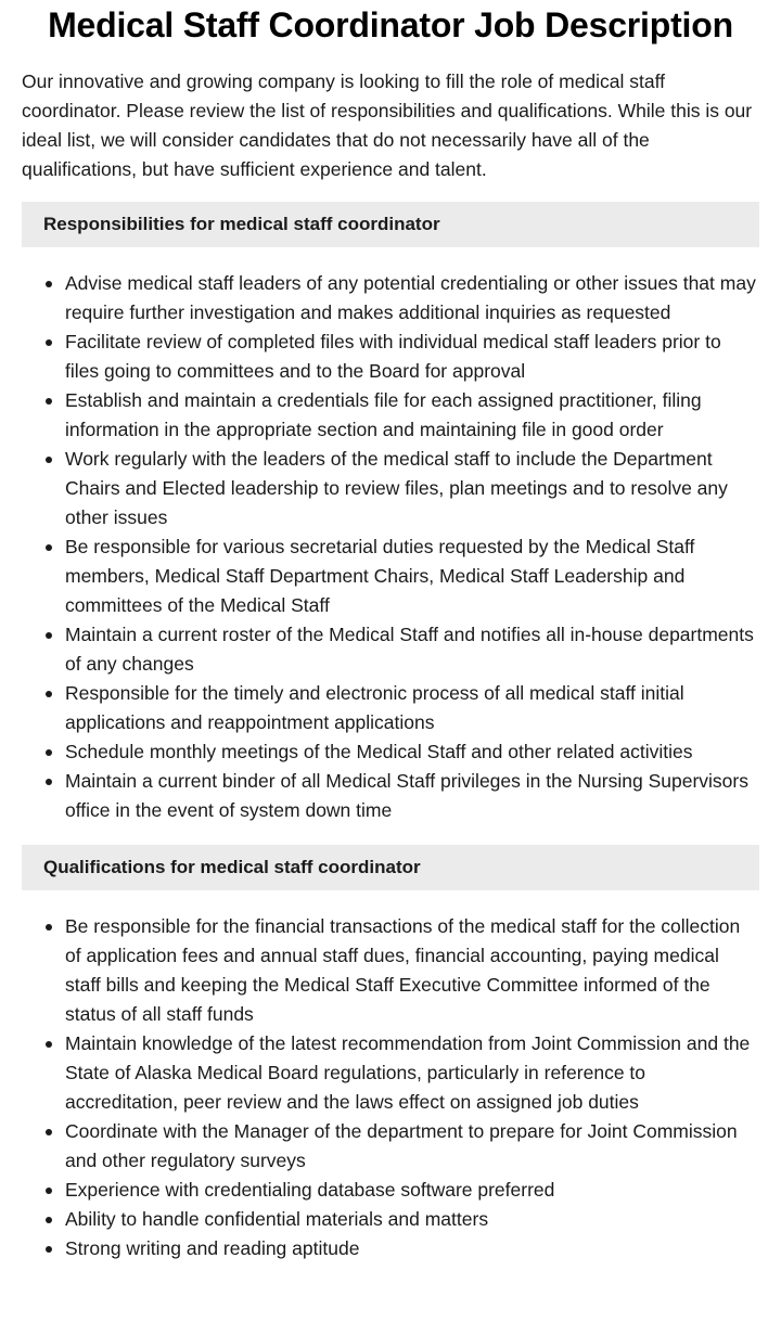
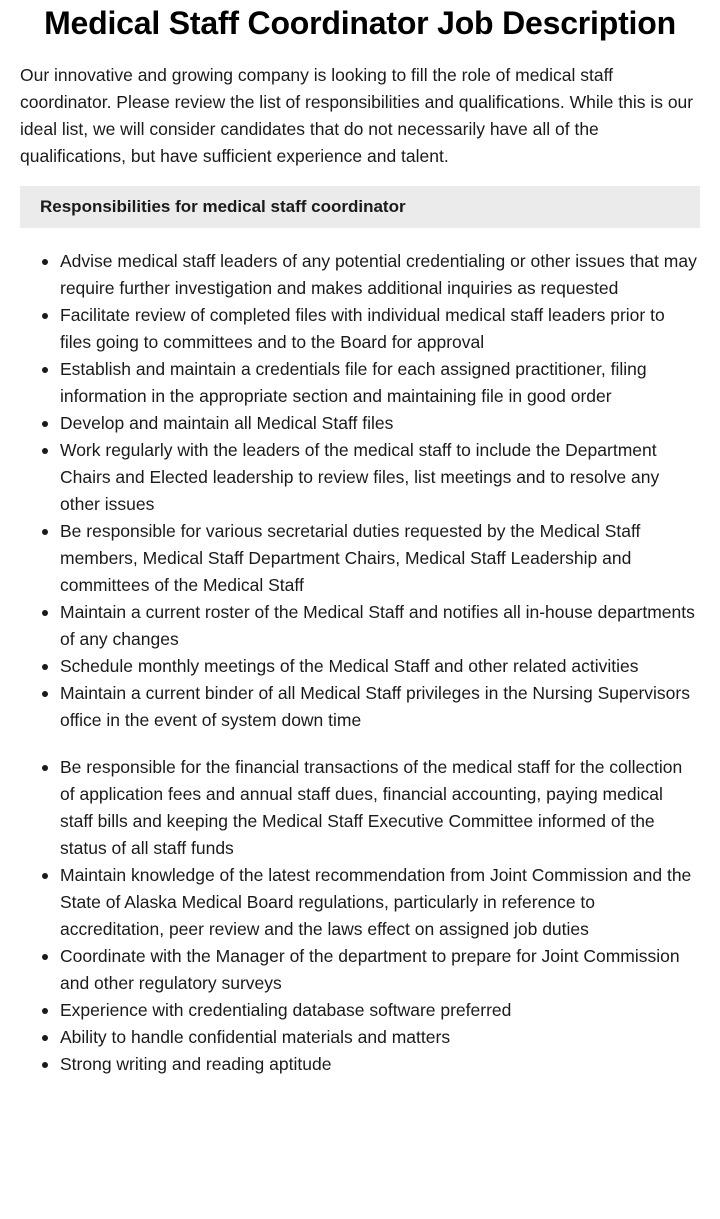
  Medical Staff Coordinator Job Description
  Our innovative and growing company is looking to fill the role of medical staff coordinator. Please review the list of responsibilities and qualifications. While this is our ideal list, we will consider candidates that do not necessarily have all of the qualifications, but have sufficient experience and talent.
  Responsibilities for medical staff coordinator
  Advise medical staff leaders of any potential credentialing or other issues that may require further investigation and makes additional inquiries as requested
  Facilitate review of completed files with individual medical staff leaders prior to files going to committees and to the Board for approval
  Establish and maintain a credentials file for each assigned practitioner, filing information in the appropriate section and maintaining file in good order
+ Develop and maintain all Medical Staff files
- Work regularly with the leaders of the medical staff to include the Department Chairs and Elected leadership to review files, plan meetings and to resolve any other issues
+ Work regularly with the leaders of the medical staff to include the Department Chairs and Elected leadership to review files, list meetings and to resolve any other issues
  Be responsible for various secretarial duties requested by the Medical Staff members, Medical Staff Department Chairs, Medical Staff Leadership and committees of the Medical Staff
  Maintain a current roster of the Medical Staff and notifies all in-house departments of any changes
- Responsible for the timely and electronic process of all medical staff initial applications and reappointment applications
  Schedule monthly meetings of the Medical Staff and other related activities
  Maintain a current binder of all Medical Staff privileges in the Nursing Supervisors office in the event of system down time
- Qualifications for medical staff coordinator
  Be responsible for the financial transactions of the medical staff for the collection of application fees and annual staff dues, financial accounting, paying medical staff bills and keeping the Medical Staff Executive Committee informed of the status of all staff funds
  Maintain knowledge of the latest recommendation from Joint Commission and the State of Alaska Medical Board regulations, particularly in reference to accreditation, peer review and the laws effect on assigned job duties
  Coordinate with the Manager of the department to prepare for Joint Commission and other regulatory surveys
  Experience with credentialing database software preferred
  Ability to handle confidential materials and matters
  Strong writing and reading aptitude
